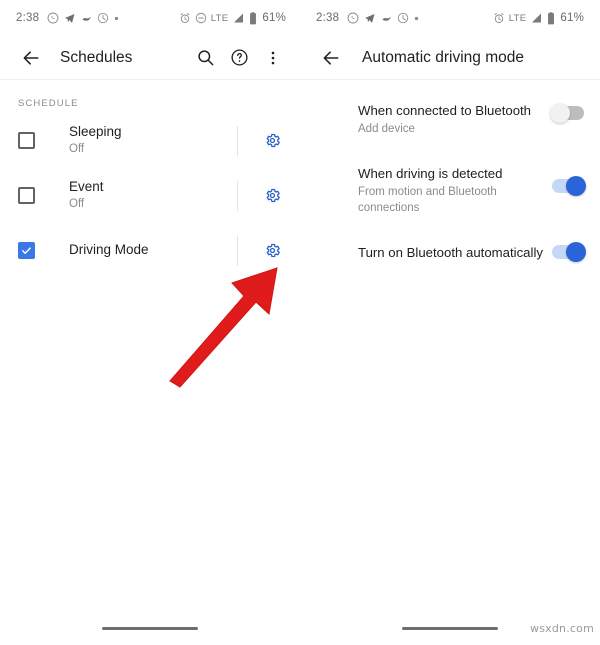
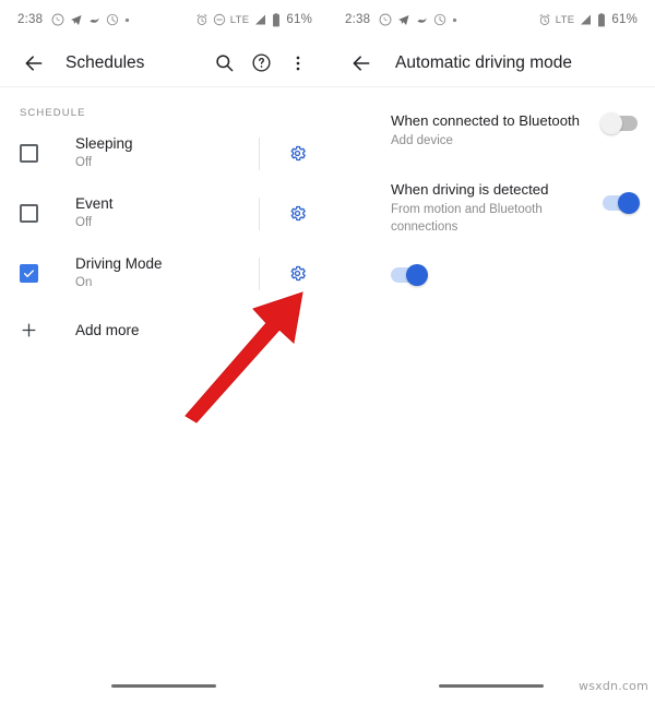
  2:38
  LTE
  61%
  Schedules
  SCHEDULE
  Sleeping
  Off
  Event
  Off
  Driving Mode
+ On
+ Add more
  2:38
  LTE
  61%
  Automatic driving mode
  When connected to Bluetooth
  Add device
  When driving is detected
  From motion and Bluetooth connections
- Turn on Bluetooth automatically
  wsxdn.com
